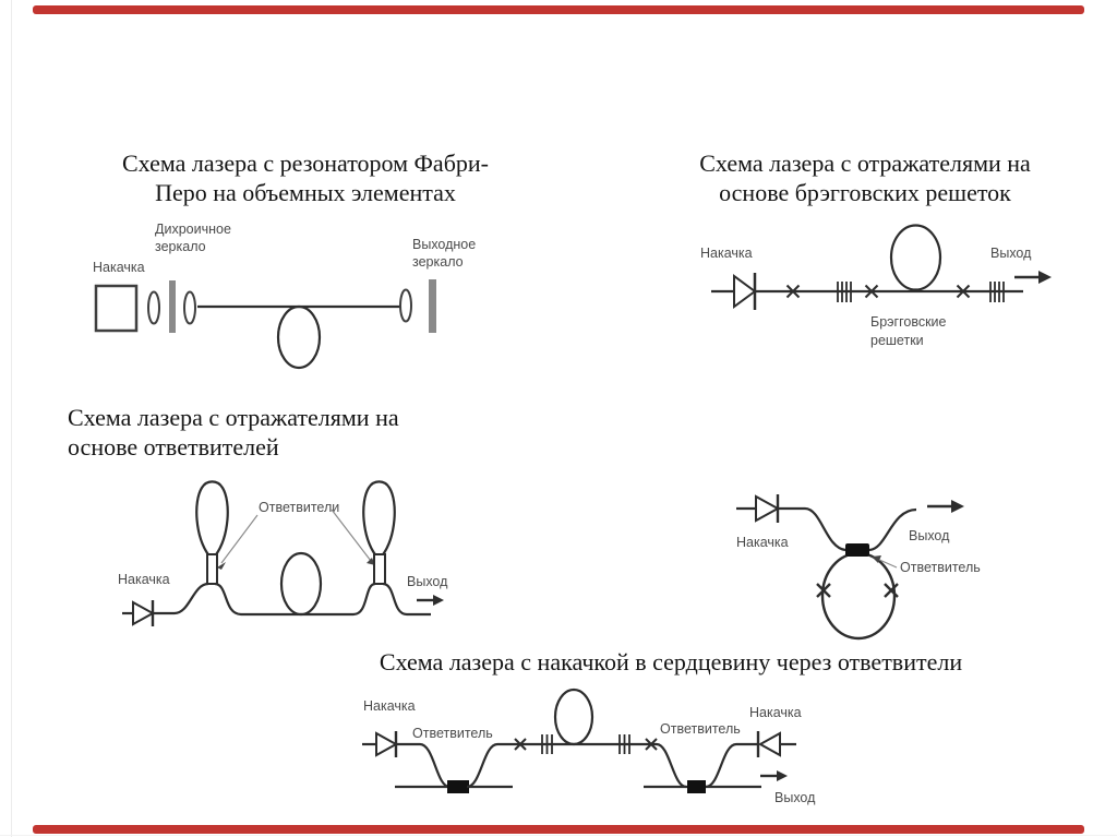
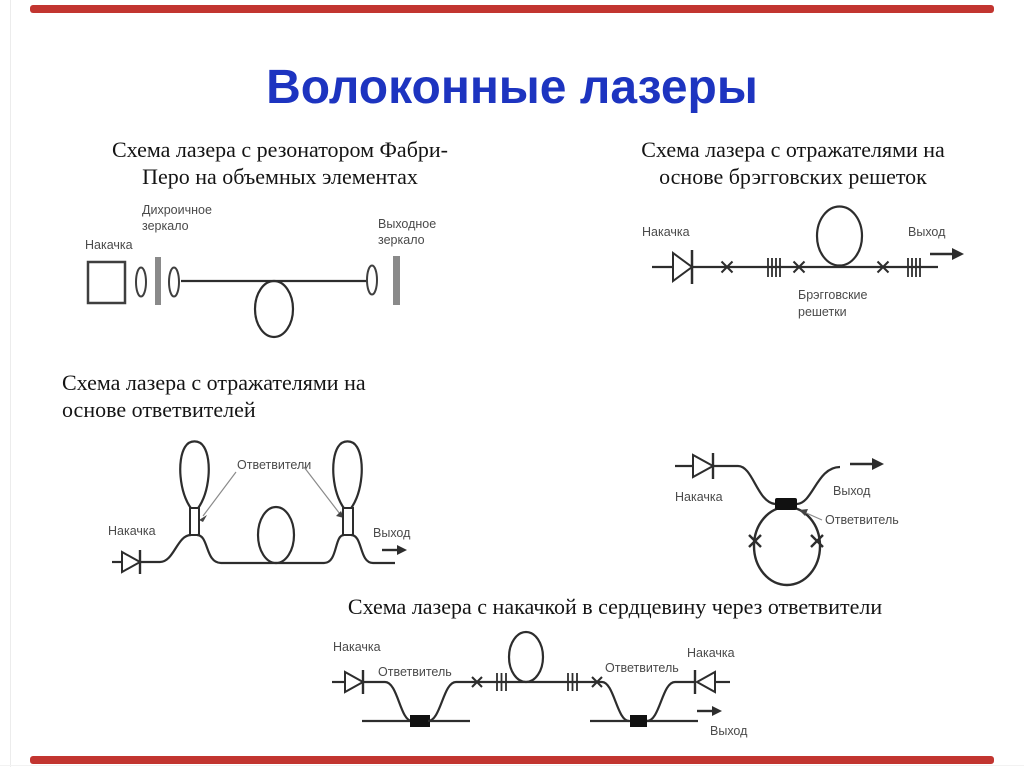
+ Волоконные лазеры
  Схема лазера с резонатором Фабри-
  Перо на объемных элементах
  Схема лазера с отражателями на
  основе брэгговских решеток
  Схема лазера с отражателями на
  основе ответвителей
  Схема лазера с накачкой в сердцевину через ответвители
  Накачка
  Дихроичное
  зеркало
  Выходное
  зеркало
  Накачка
  Выход
  Брэгговские
  решетки
  Накачка
  Ответвители
  Выход
  Накачка
  Выход
  Ответвитель
  Накачка
  Ответвитель
  Ответвитель
  Накачка
  Выход
